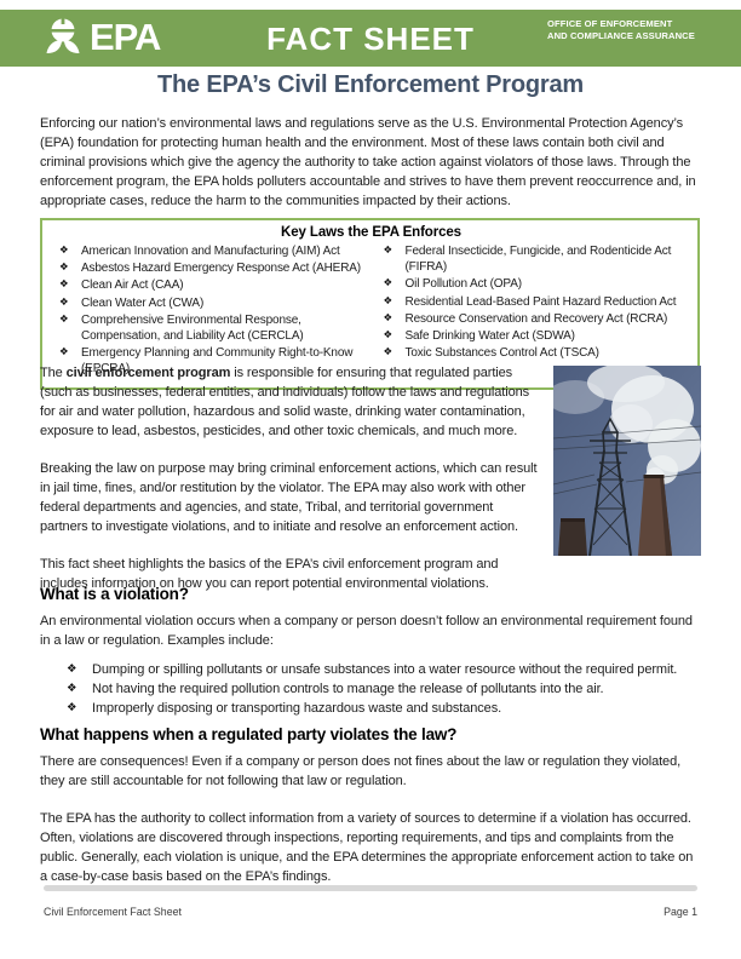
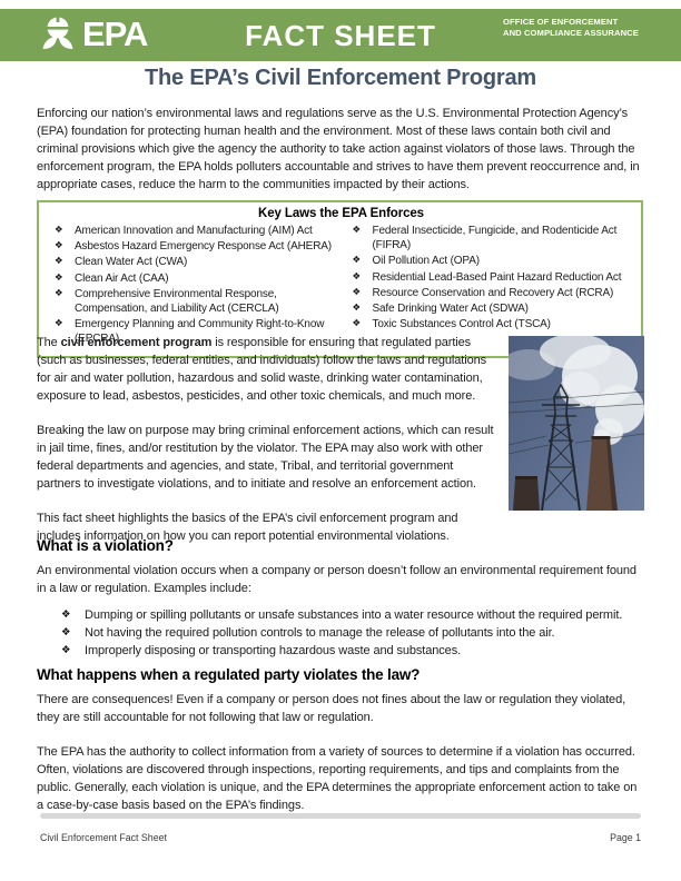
  EPA
  FACT SHEET
  OFFICE OF ENFORCEMENT
  AND COMPLIANCE ASSURANCE
  The EPA’s Civil Enforcement Program
  Enforcing our nation’s environmental laws and regulations serve as the U.S. Environmental Protection Agency’s (EPA) foundation for protecting human health and the environment. Most of these laws contain both civil and criminal provisions which give the agency the authority to take action against violators of those laws. Through the enforcement program, the EPA holds polluters accountable and strives to have them prevent reoccurrence and, in appropriate cases, reduce the harm to the communities impacted by their actions.
  Key Laws the EPA Enforces
  ❖
  American Innovation and Manufacturing (AIM) Act
  ❖
  Asbestos Hazard Emergency Response Act (AHERA)
  ❖
- Clean Air Act (CAA)
+ Clean Water Act (CWA)
  ❖
- Clean Water Act (CWA)
+ Clean Air Act (CAA)
  ❖
  Comprehensive Environmental Response, Compensation, and Liability Act (CERCLA)
  ❖
  Emergency Planning and Community Right-to-Know (EPCRA)
  ❖
  Federal Insecticide, Fungicide, and Rodenticide Act (FIFRA)
  ❖
  Oil Pollution Act (OPA)
  ❖
  Residential Lead-Based Paint Hazard Reduction Act
  ❖
  Resource Conservation and Recovery Act (RCRA)
  ❖
  Safe Drinking Water Act (SDWA)
  ❖
  Toxic Substances Control Act (TSCA)
  The civil enforcement program is responsible for ensuring that regulated parties (such as businesses, federal entities, and individuals) follow the laws and regulations for air and water pollution, hazardous and solid waste, drinking water contamination, exposure to lead, asbestos, pesticides, and other toxic chemicals, and much more.
  Breaking the law on purpose may bring criminal enforcement actions, which can result in jail time, fines, and/or restitution by the violator. The EPA may also work with other federal departments and agencies, and state, Tribal, and territorial government partners to investigate violations, and to initiate and resolve an enforcement action.
  This fact sheet highlights the basics of the EPA’s civil enforcement program and includes information on how you can report potential environmental violations.
  What is a violation?
  An environmental violation occurs when a company or person doesn’t follow an environmental requirement found in a law or regulation. Examples include:
  ❖
  Dumping or spilling pollutants or unsafe substances into a water resource without the required permit.
  ❖
  Not having the required pollution controls to manage the release of pollutants into the air.
  ❖
  Improperly disposing or transporting hazardous waste and substances.
  What happens when a regulated party violates the law?
  There are consequences! Even if a company or person does not fines about the law or regulation they violated, they are still accountable for not following that law or regulation.
  The EPA has the authority to collect information from a variety of sources to determine if a violation has occurred. Often, violations are discovered through inspections, reporting requirements, and tips and complaints from the public. Generally, each violation is unique, and the EPA determines the appropriate enforcement action to take on a case-by-case basis based on the EPA’s findings.
  Civil Enforcement Fact Sheet
  Page 1
